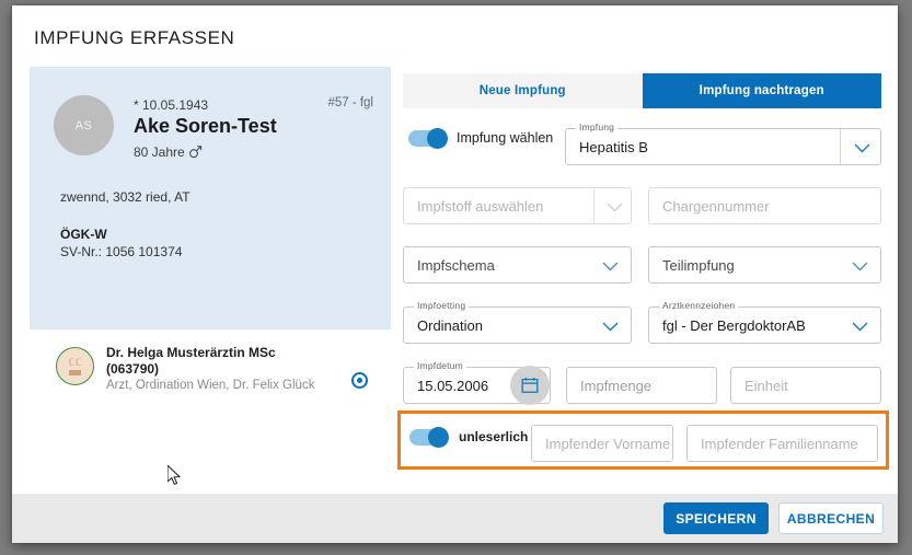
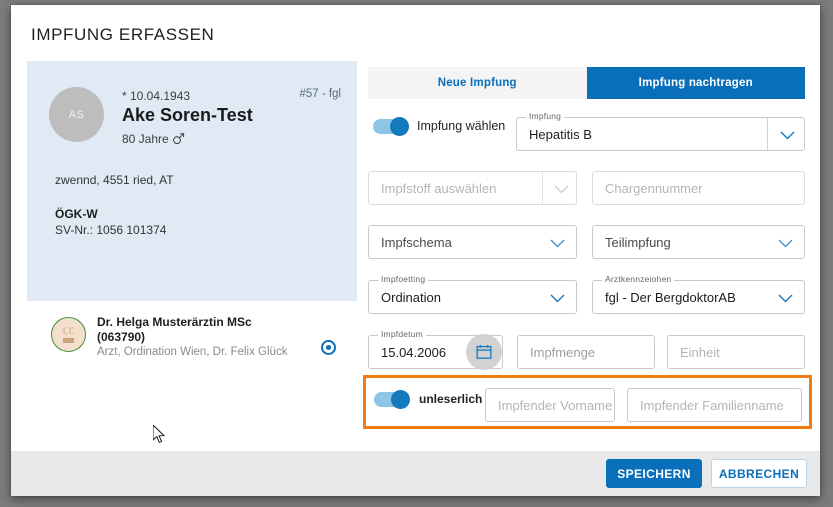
  IMPFUNG ERFASSEN
  AS
- * 10.05.1943
+ * 10.04.1943
  Ake Soren-Test
  80 Jahre
  #57 - fgl
- zwennd, 3032 ried, AT
+ zwennd, 4551 ried, AT
  ÖGK-W
  SV-Nr.: 1056 101374
  ℂℂ
  Dr. Helga Musterärztin MSc
  (063790)
  Arzt, Ordination Wien, Dr. Felix Glück
  Neue Impfung
  Impfung nachtragen
  Impfung wählen
  Impfung
  Hepatitis B
  Impfstoff auswählen
  Chargennummer
  Impfschema
  Teilimpfung
  Impfoetting
  Ordination
  Arztkennzeiohen
  fgl - Der BergdoktorAB
  Impfdetum
- 15.05.2006
+ 15.04.2006
  Impfmenge
  Einheit
  unleserlich
  Impfender Vorname
  Impfender Familienname
  SPEICHERN
  ABBRECHEN
